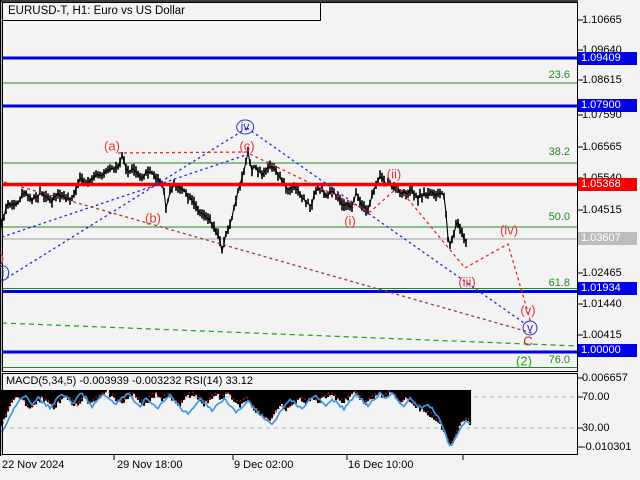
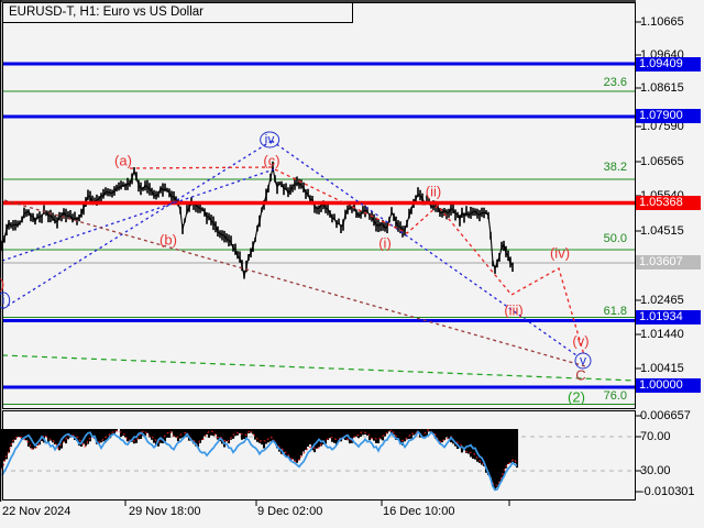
  EURUSD-T, H1: Euro vs US Dollar
- MACD(5,34,5) -0.003939 -0.003232 RSI(14) 33.12
  1.10665
  1.09640
  1.08615
  1.07590
  1.06565
  1.04515
  1.02465
  1.01440
  1.00415
  0.006657
  70.00
  30.00
  -0.010301
  1.09409
  1.07900
  1.05368
  1.03607
  1.01934
  1.00000
  23.6
  38.2
  50.0
  61.8
  76.0
  (a)
  (b)
  (c)
  iv
  (i)
  (ii)
  (iii)
  (iv)
  (v)
  v
  C
  (2)
  )
  i
  22 Nov 2024
  29 Nov 18:00
  9 Dec 02:00
  16 Dec 10:00
